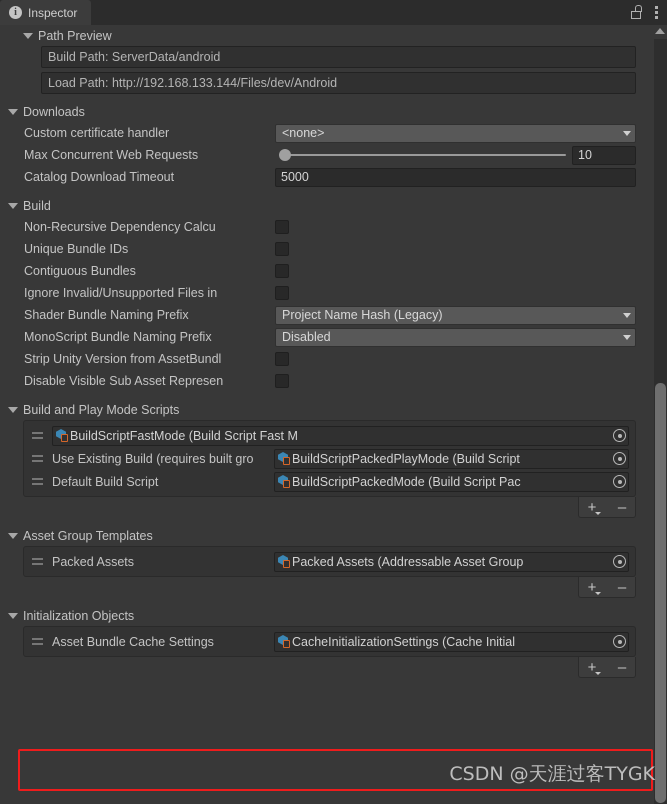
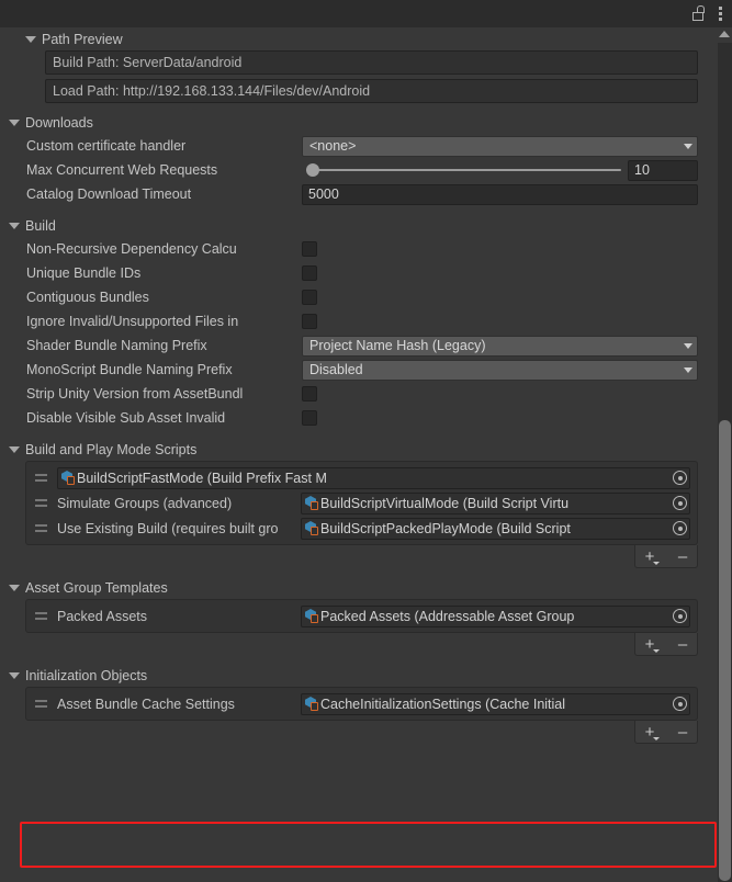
- i
- Inspector
  Path Preview
  Build Path: ServerData/android
  Load Path: http://192.168.133.144/Files/dev/Android
  Downloads
  Custom certificate handler
  <none>
  Max Concurrent Web Requests
  10
  Catalog Download Timeout
  5000
  Build
  Non-Recursive Dependency Calcu
  Unique Bundle IDs
  Contiguous Bundles
  Ignore Invalid/Unsupported Files in
  Shader Bundle Naming Prefix
  Project Name Hash (Legacy)
  MonoScript Bundle Naming Prefix
  Disabled
  Strip Unity Version from AssetBundl
- Disable Visible Sub Asset Represen
+ Disable Visible Sub Asset Invalid
  Build and Play Mode Scripts
- BuildScriptFastMode (Build Script Fast M
+ BuildScriptFastMode (Build Prefix Fast M
+ Simulate Groups (advanced)
+ BuildScriptVirtualMode (Build Script Virtu
  Use Existing Build (requires built gro
  BuildScriptPackedPlayMode (Build Script
- Default Build Script
- BuildScriptPackedMode (Build Script Pac
  +
  –
  Asset Group Templates
  Packed Assets
  Packed Assets (Addressable Asset Group
  +
  –
  Initialization Objects
  Asset Bundle Cache Settings
  CacheInitializationSettings (Cache Initial
  +
  –
- CSDN @天涯过客TYGK
